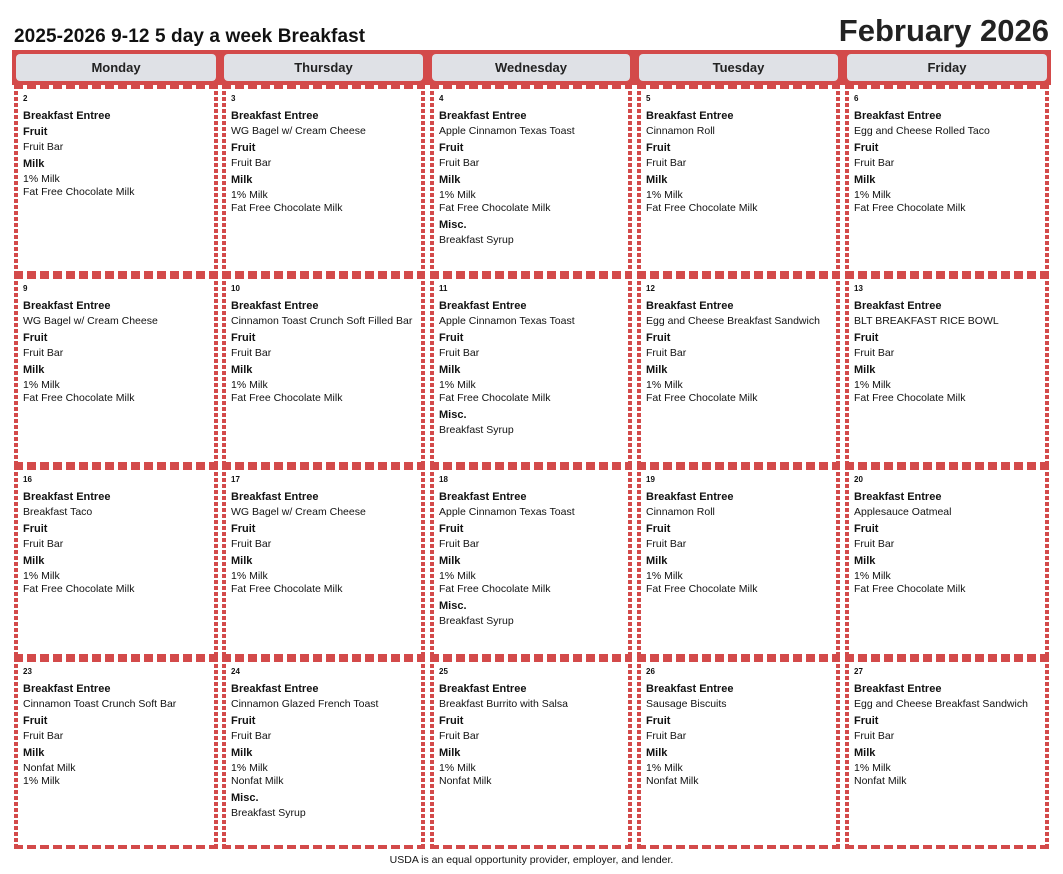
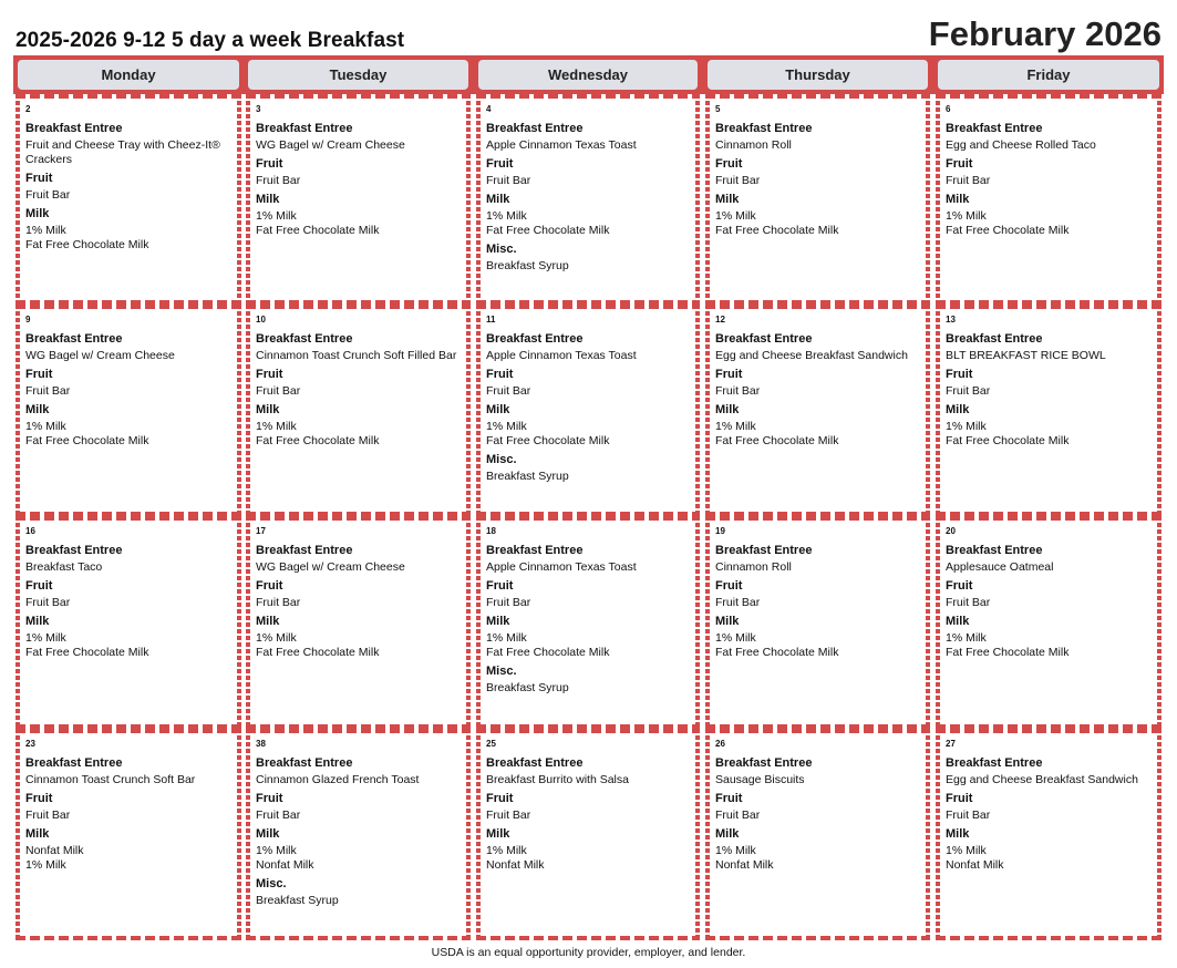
  2025-2026 9-12 5 day a week Breakfast
  February 2026
  Monday
- Thursday
+ Tuesday
  Wednesday
- Tuesday
+ Thursday
  Friday
  2
  Breakfast Entree
+ Fruit and Cheese Tray with Cheez-It® Crackers
  Fruit
  Fruit Bar
  Milk
  1% Milk
  Fat Free Chocolate Milk
  3
  Breakfast Entree
  WG Bagel w/ Cream Cheese
  Fruit
  Fruit Bar
  Milk
  1% Milk
  Fat Free Chocolate Milk
  4
  Breakfast Entree
  Apple Cinnamon Texas Toast
  Fruit
  Fruit Bar
  Milk
  1% Milk
  Fat Free Chocolate Milk
  Misc.
  Breakfast Syrup
  5
  Breakfast Entree
  Cinnamon Roll
  Fruit
  Fruit Bar
  Milk
  1% Milk
  Fat Free Chocolate Milk
  6
  Breakfast Entree
  Egg and Cheese Rolled Taco
  Fruit
  Fruit Bar
  Milk
  1% Milk
  Fat Free Chocolate Milk
  9
  Breakfast Entree
  WG Bagel w/ Cream Cheese
  Fruit
  Fruit Bar
  Milk
  1% Milk
  Fat Free Chocolate Milk
  10
  Breakfast Entree
  Cinnamon Toast Crunch Soft Filled Bar
  Fruit
  Fruit Bar
  Milk
  1% Milk
  Fat Free Chocolate Milk
  11
  Breakfast Entree
  Apple Cinnamon Texas Toast
  Fruit
  Fruit Bar
  Milk
  1% Milk
  Fat Free Chocolate Milk
  Misc.
  Breakfast Syrup
  12
  Breakfast Entree
  Egg and Cheese Breakfast Sandwich
  Fruit
  Fruit Bar
  Milk
  1% Milk
  Fat Free Chocolate Milk
  13
  Breakfast Entree
  BLT BREAKFAST RICE BOWL
  Fruit
  Fruit Bar
  Milk
  1% Milk
  Fat Free Chocolate Milk
  16
  Breakfast Entree
  Breakfast Taco
  Fruit
  Fruit Bar
  Milk
  1% Milk
  Fat Free Chocolate Milk
  17
  Breakfast Entree
  WG Bagel w/ Cream Cheese
  Fruit
  Fruit Bar
  Milk
  1% Milk
  Fat Free Chocolate Milk
  18
  Breakfast Entree
  Apple Cinnamon Texas Toast
  Fruit
  Fruit Bar
  Milk
  1% Milk
  Fat Free Chocolate Milk
  Misc.
  Breakfast Syrup
  19
  Breakfast Entree
  Cinnamon Roll
  Fruit
  Fruit Bar
  Milk
  1% Milk
  Fat Free Chocolate Milk
  20
  Breakfast Entree
  Applesauce Oatmeal
  Fruit
  Fruit Bar
  Milk
  1% Milk
  Fat Free Chocolate Milk
  23
  Breakfast Entree
  Cinnamon Toast Crunch Soft Bar
  Fruit
  Fruit Bar
  Milk
  Nonfat Milk
  1% Milk
- 24
+ 38
  Breakfast Entree
  Cinnamon Glazed French Toast
  Fruit
  Fruit Bar
  Milk
  1% Milk
  Nonfat Milk
  Misc.
  Breakfast Syrup
  25
  Breakfast Entree
  Breakfast Burrito with Salsa
  Fruit
  Fruit Bar
  Milk
  1% Milk
  Nonfat Milk
  26
  Breakfast Entree
  Sausage Biscuits
  Fruit
  Fruit Bar
  Milk
  1% Milk
  Nonfat Milk
  27
  Breakfast Entree
  Egg and Cheese Breakfast Sandwich
  Fruit
  Fruit Bar
  Milk
  1% Milk
  Nonfat Milk
  USDA is an equal opportunity provider, employer, and lender.
